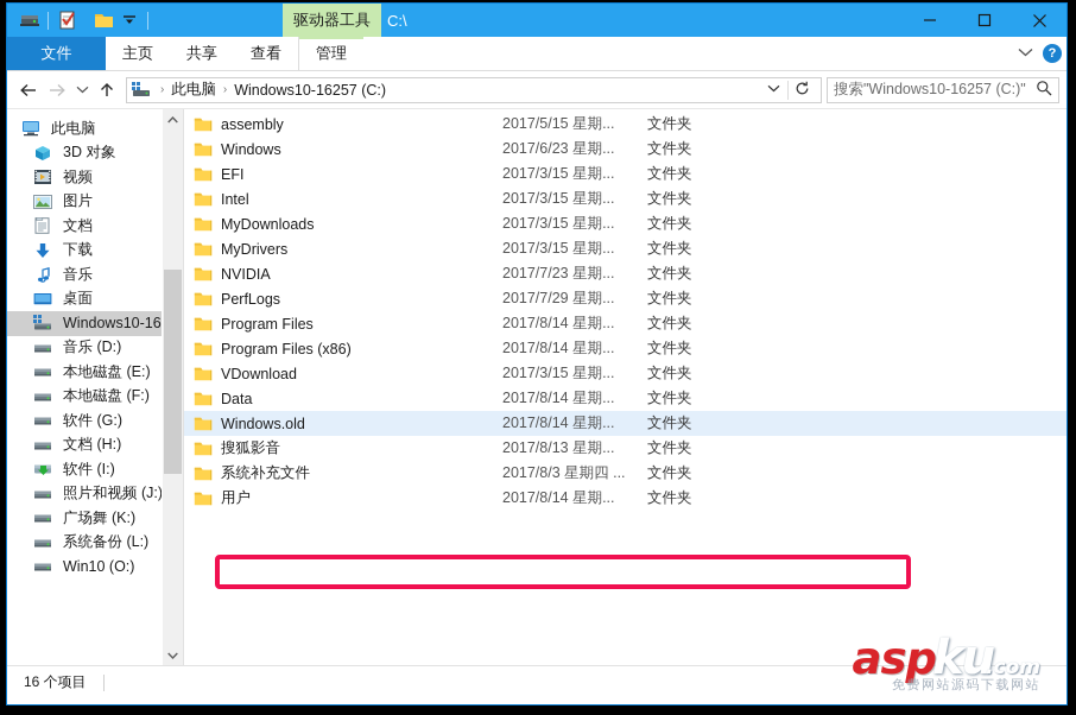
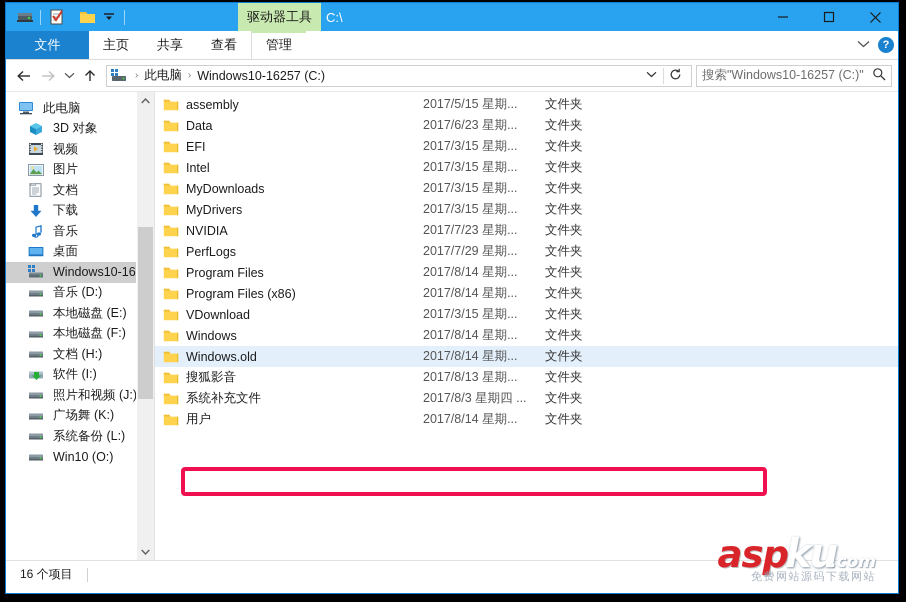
  驱动器工具
  C:\
  文件
  主页
  共享
  查看
  管理
  ?
  ›
  此电脑
  ›
  Windows10-16257 (C:)
  搜索"Windows10-16257 (C:)"
  此电脑
  3D 对象
  视频
  图片
  文档
  下载
  音乐
  桌面
  Windows10-16
  音乐 (D:)
  本地磁盘 (E:)
  本地磁盘 (F:)
- 软件 (G:)
  文档 (H:)
  软件 (I:)
  照片和视频 (J:)
  广场舞 (K:)
  系统备份 (L:)
  Win10 (O:)
  assembly
  2017/5/15 星期...
  文件夹
- Windows
+ Data
  2017/6/23 星期...
  文件夹
  EFI
  2017/3/15 星期...
  文件夹
  Intel
  2017/3/15 星期...
  文件夹
  MyDownloads
  2017/3/15 星期...
  文件夹
  MyDrivers
  2017/3/15 星期...
  文件夹
  NVIDIA
  2017/7/23 星期...
  文件夹
  PerfLogs
  2017/7/29 星期...
  文件夹
  Program Files
  2017/8/14 星期...
  文件夹
  Program Files (x86)
  2017/8/14 星期...
  文件夹
  VDownload
  2017/3/15 星期...
  文件夹
- Data
+ Windows
  2017/8/14 星期...
  文件夹
  Windows.old
  2017/8/14 星期...
  文件夹
  搜狐影音
  2017/8/13 星期...
  文件夹
  系统补充文件
  2017/8/3 星期四 ...
  文件夹
  用户
  2017/8/14 星期...
  文件夹
  16 个项目
  asp
  ku
  .com
  免费网站源码下载网站
